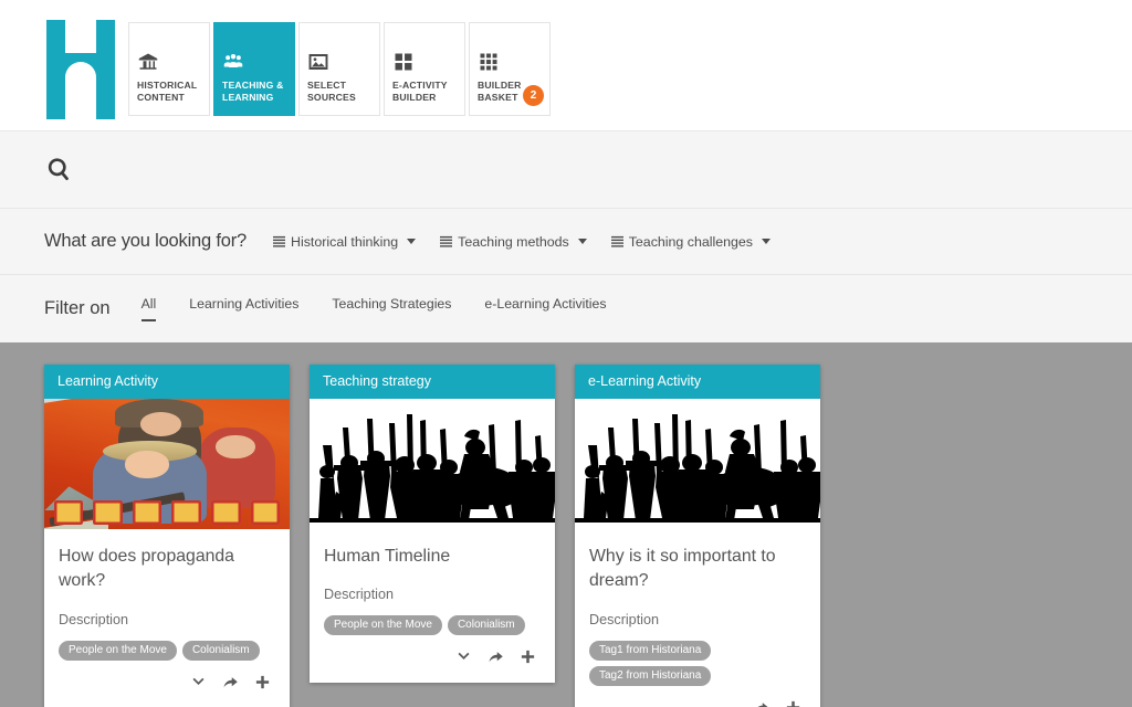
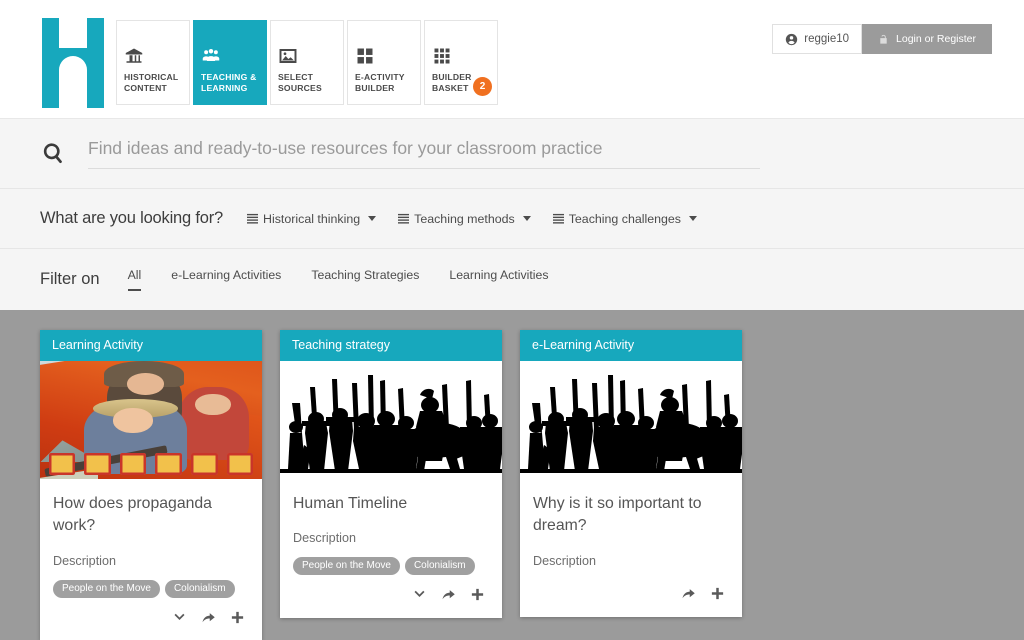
  HISTORICAL
  CONTENT
  TEACHING &
  LEARNING
  SELECT
  SOURCES
  E-ACTIVITY
  BUILDER
  BUILDER
  BASKET
  2
+ reggie10
+ Login or Register
+ Find ideas and ready-to-use resources for your classroom practice
  What are you looking for?
  Historical thinking
  Teaching methods
  Teaching challenges
  Filter on
  All
- Learning Activities
+ e-Learning Activities
  Teaching Strategies
- e-Learning Activities
+ Learning Activities
  Learning Activity
  How does propaganda work?
  Description
  People on the Move
  Colonialism
  Teaching strategy
  Human Timeline
  Description
  People on the Move
  Colonialism
  e-Learning Activity
  Why is it so important to dream?
  Description
- Tag1 from Historiana
- Tag2 from Historiana
